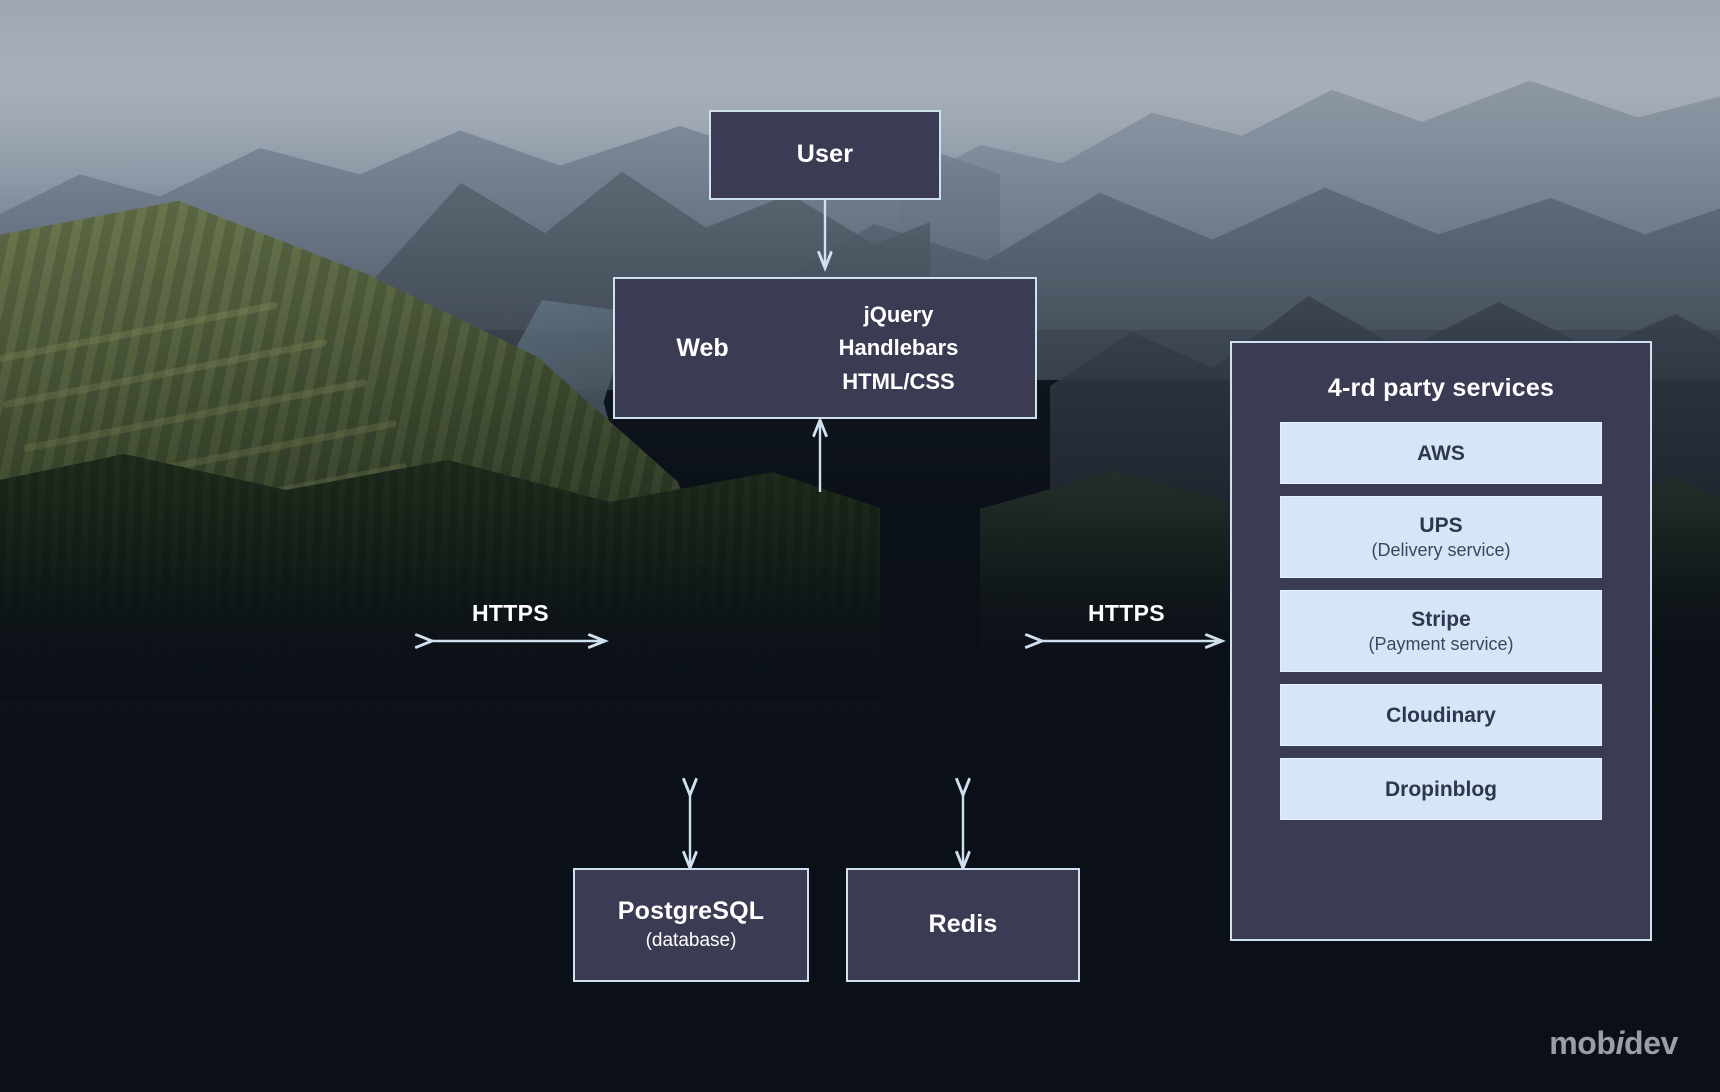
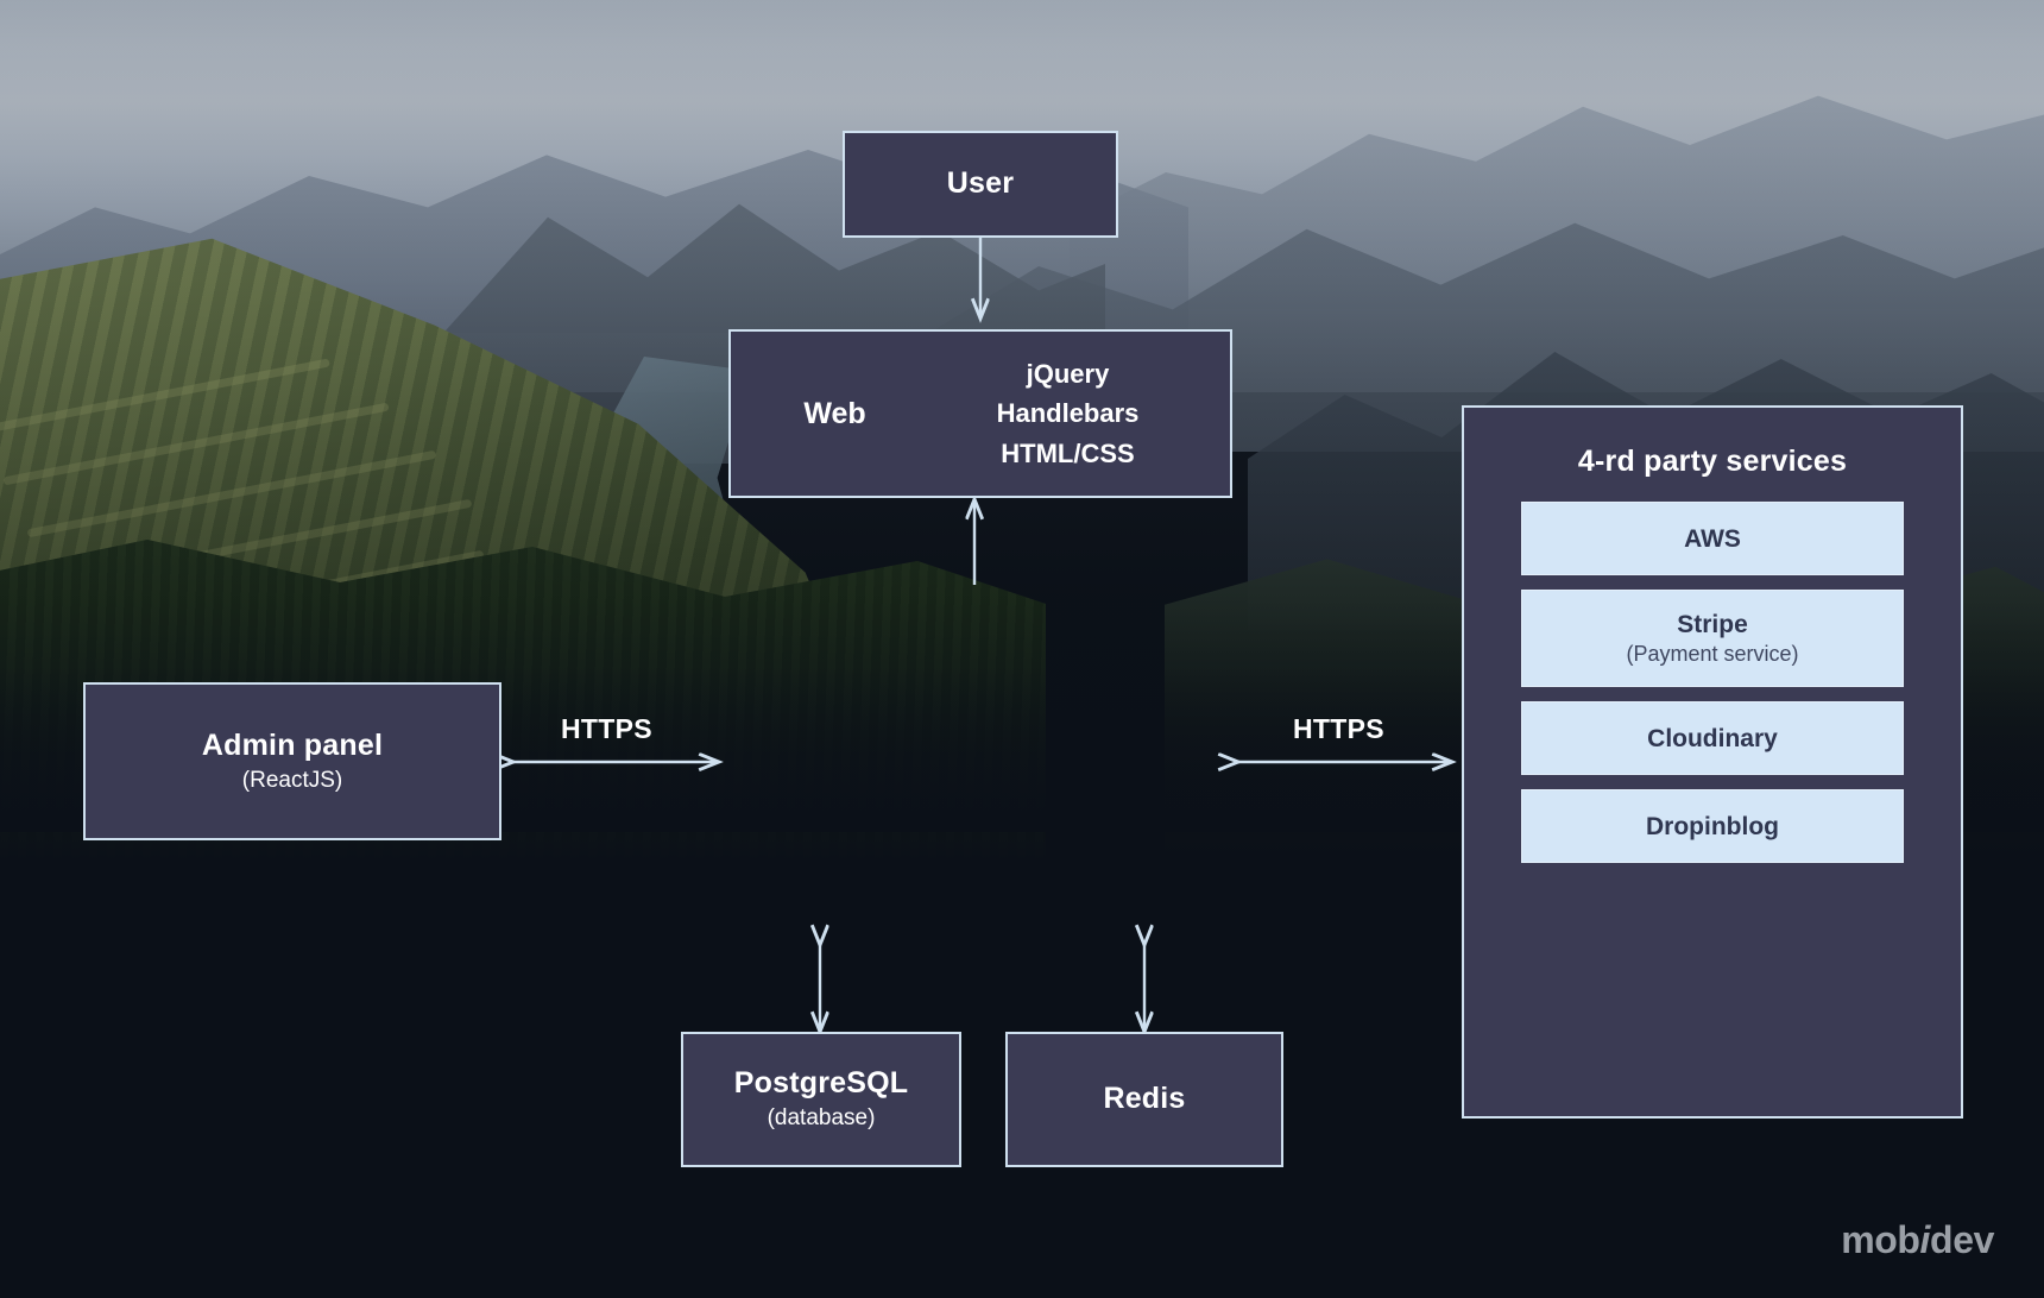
  HTTPS
  HTTPS
  User
  Web
  jQuery
  Handlebars
  HTML/CSS
+ Admin panel
+ (ReactJS)
  PostgreSQL
  (database)
  Redis
  4-rd party services
  AWS
- UPS
- (Delivery service)
  Stripe
  (Payment service)
  Cloudinary
  Dropinblog
  mobidev
